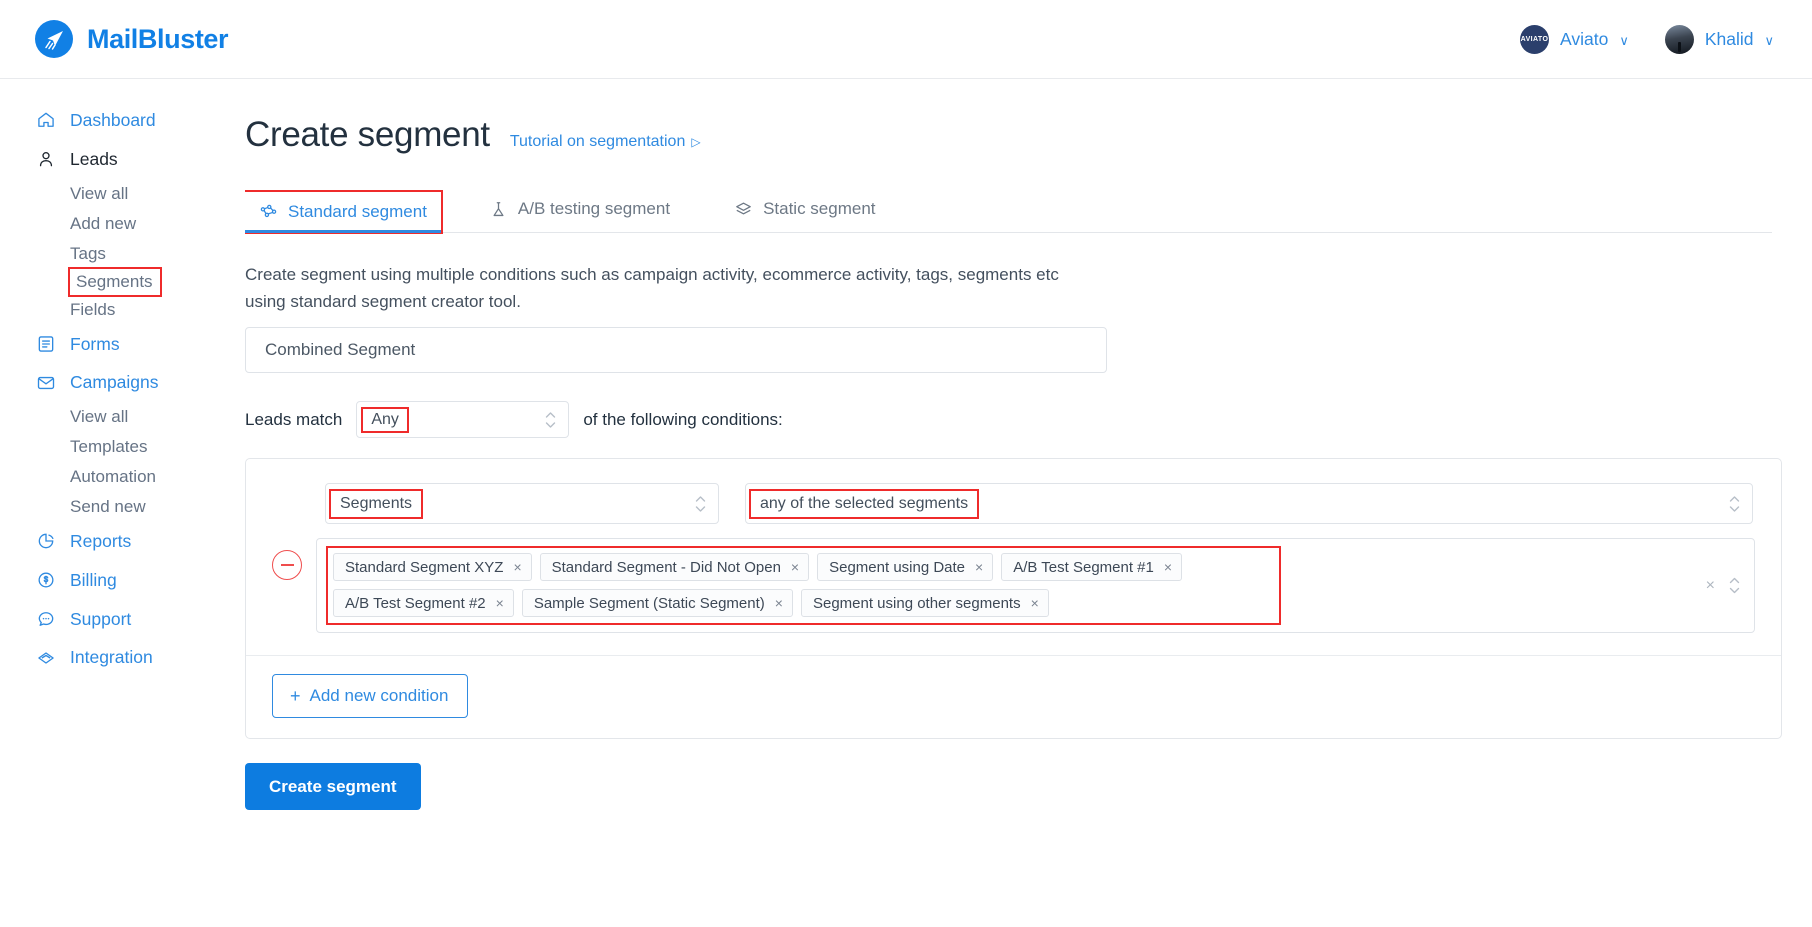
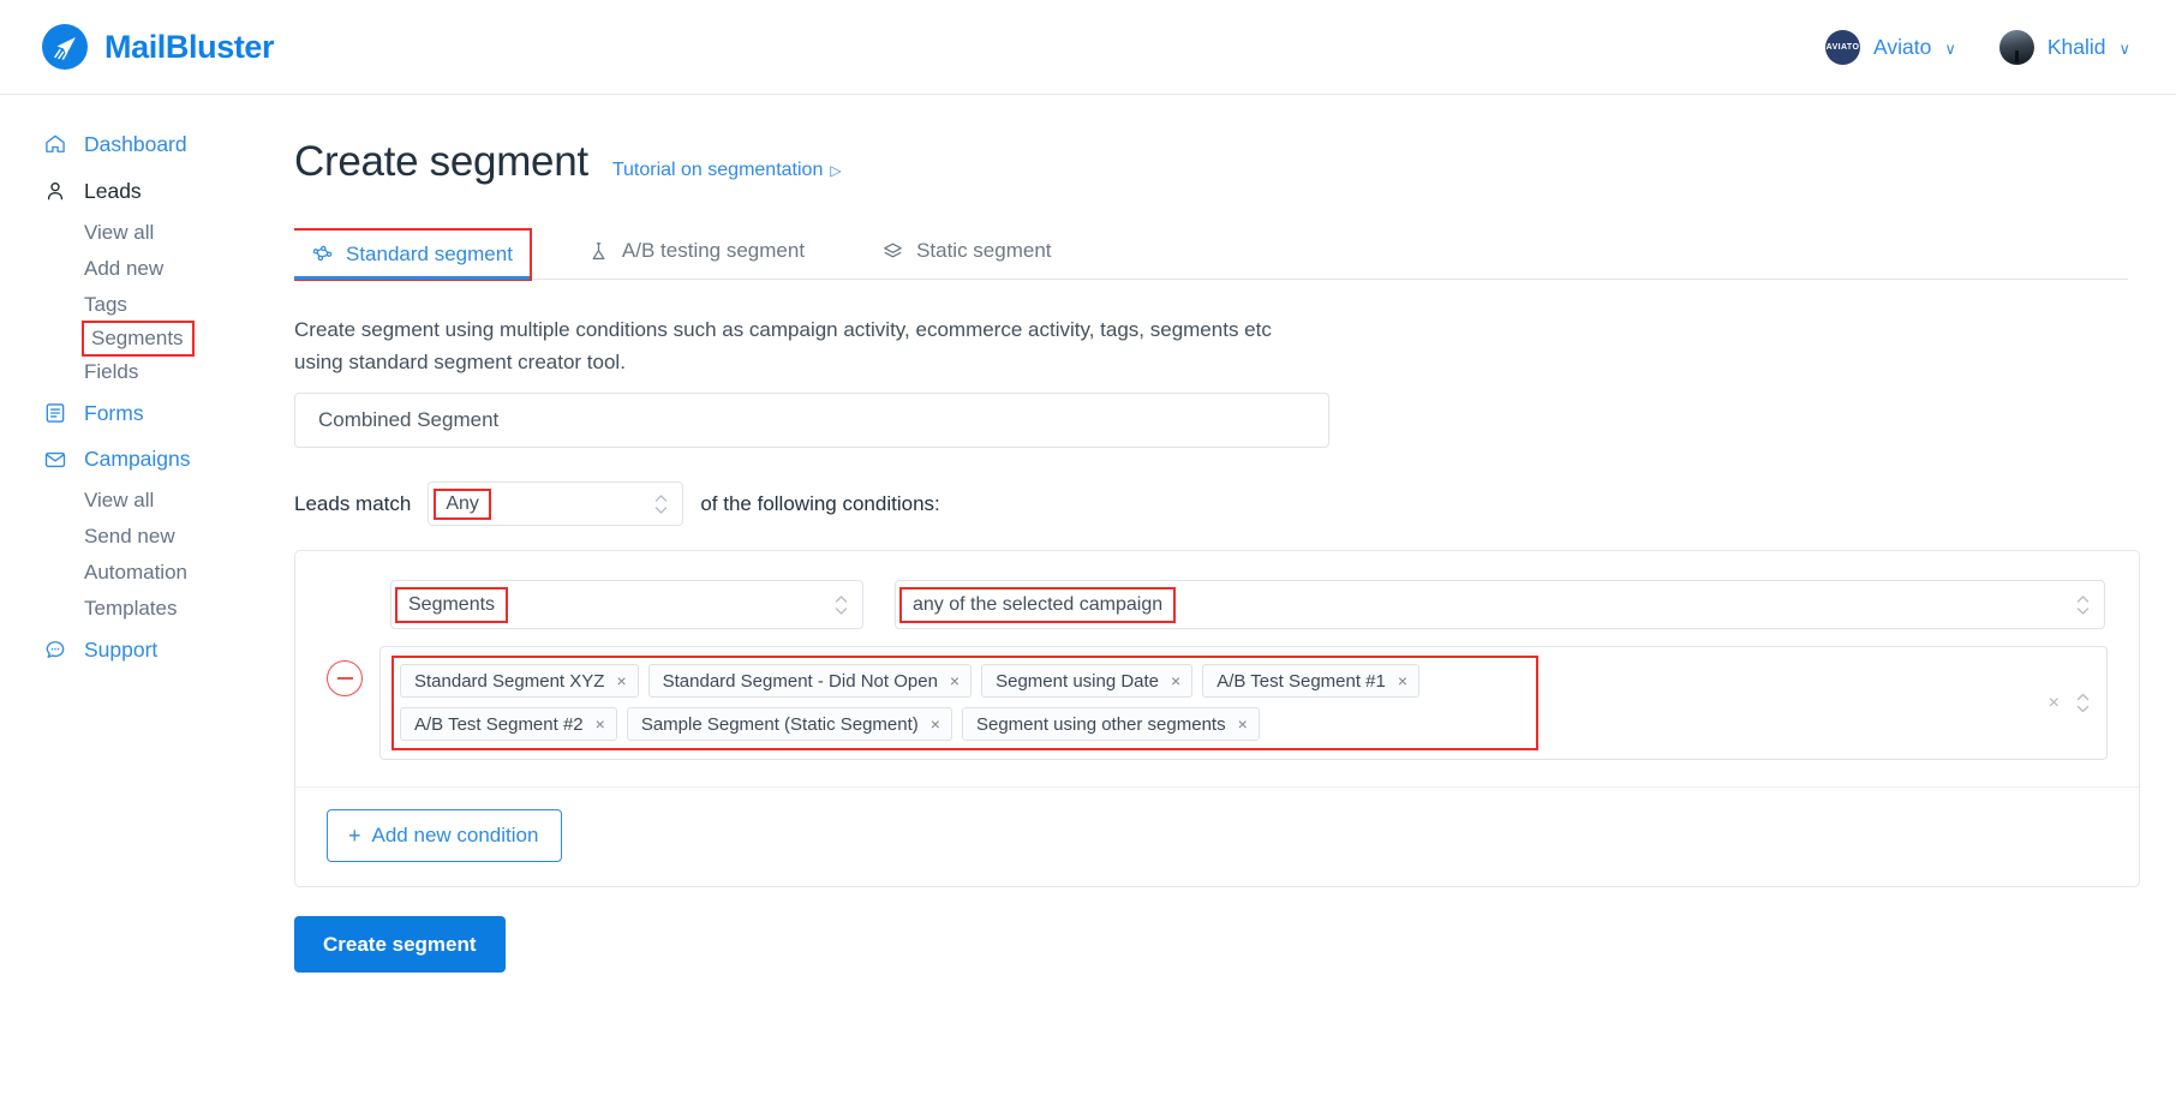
  MailBluster
  Aviato
  ∨
  Khalid
  ∨
  Dashboard
  Leads
  View all
  Add new
  Tags
  Segments
  Fields
  Forms
  Campaigns
  View all
- Templates
+ Send new
  Automation
- Send new
+ Templates
- Reports
- Billing
  Support
- Integration
  Create segment
  Tutorial on segmentation
  ▷
  Standard segment
  A/B testing segment
  Static segment
  Create segment using multiple conditions such as campaign activity, ecommerce activity, tags, segments etc using standard segment creator tool.
  Combined Segment
  Leads match
  Any
  of the following conditions:
  Segments
- any of the selected segments
+ any of the selected campaign
  Standard Segment XYZ
  ×
  Standard Segment - Did Not Open
  ×
  Segment using Date
  ×
  A/B Test Segment #1
  ×
  A/B Test Segment #2
  ×
  Sample Segment (Static Segment)
  ×
  Segment using other segments
  ×
  ×
  +
  Add new condition
  Create segment
